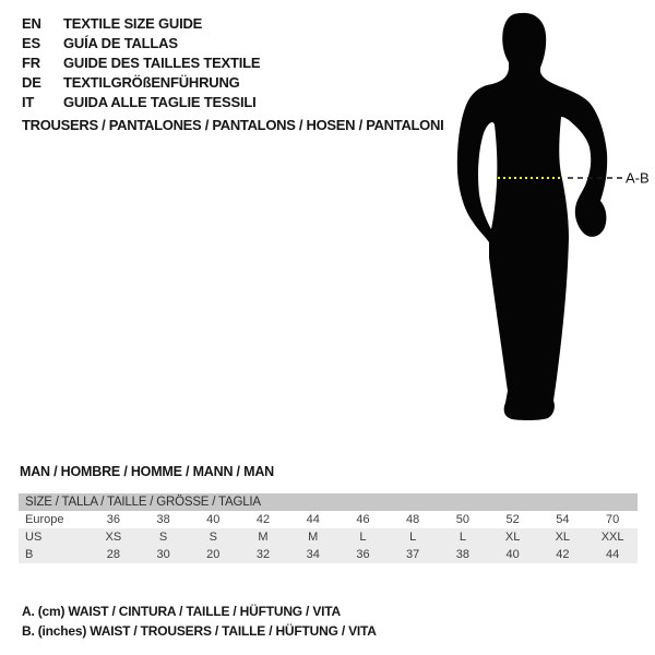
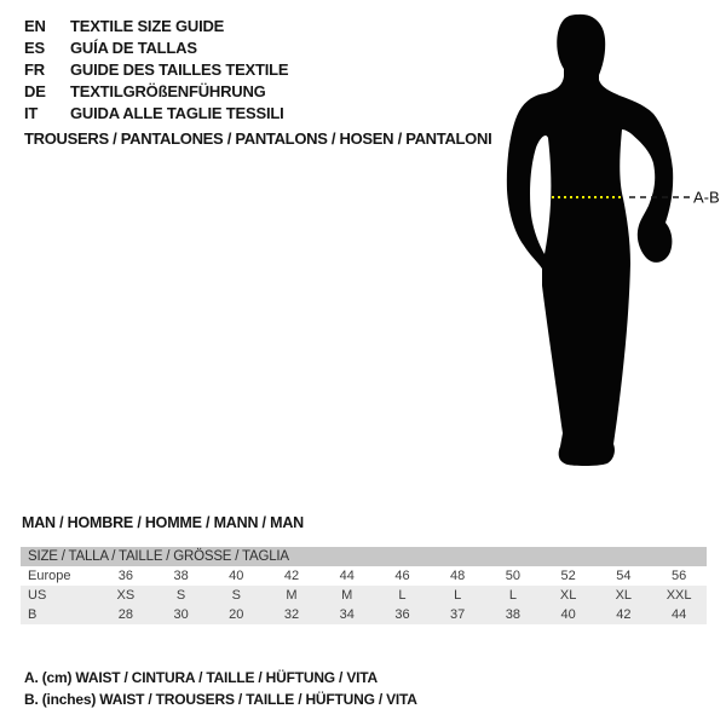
  EN TEXTILE SIZE GUIDE
  ES GUÍA DE TALLAS
  FR GUIDE DES TAILLES TEXTILE
  DE TEXTILGRÖßENFÜHRUNG
  IT GUIDA ALLE TAGLIE TESSILI
  TROUSERS / PANTALONES / PANTALONS / HOSEN / PANTALONI
  A-B
  MAN / HOMBRE / HOMME / MANN / MAN
  SIZE / TALLA / TAILLE / GRÖSSE / TAGLIA
- Europe	36	38	40	42	44	46	48	50	52	54	70
+ Europe	36	38	40	42	44	46	48	50	52	54	56
  US	XS	S	S	M	M	L	L	L	XL	XL	XXL
  B	28	30	20	32	34	36	37	38	40	42	44
  A. (cm) WAIST / CINTURA / TAILLE / HÜFTUNG / VITA
  B. (inches) WAIST / TROUSERS / TAILLE / HÜFTUNG / VITA
